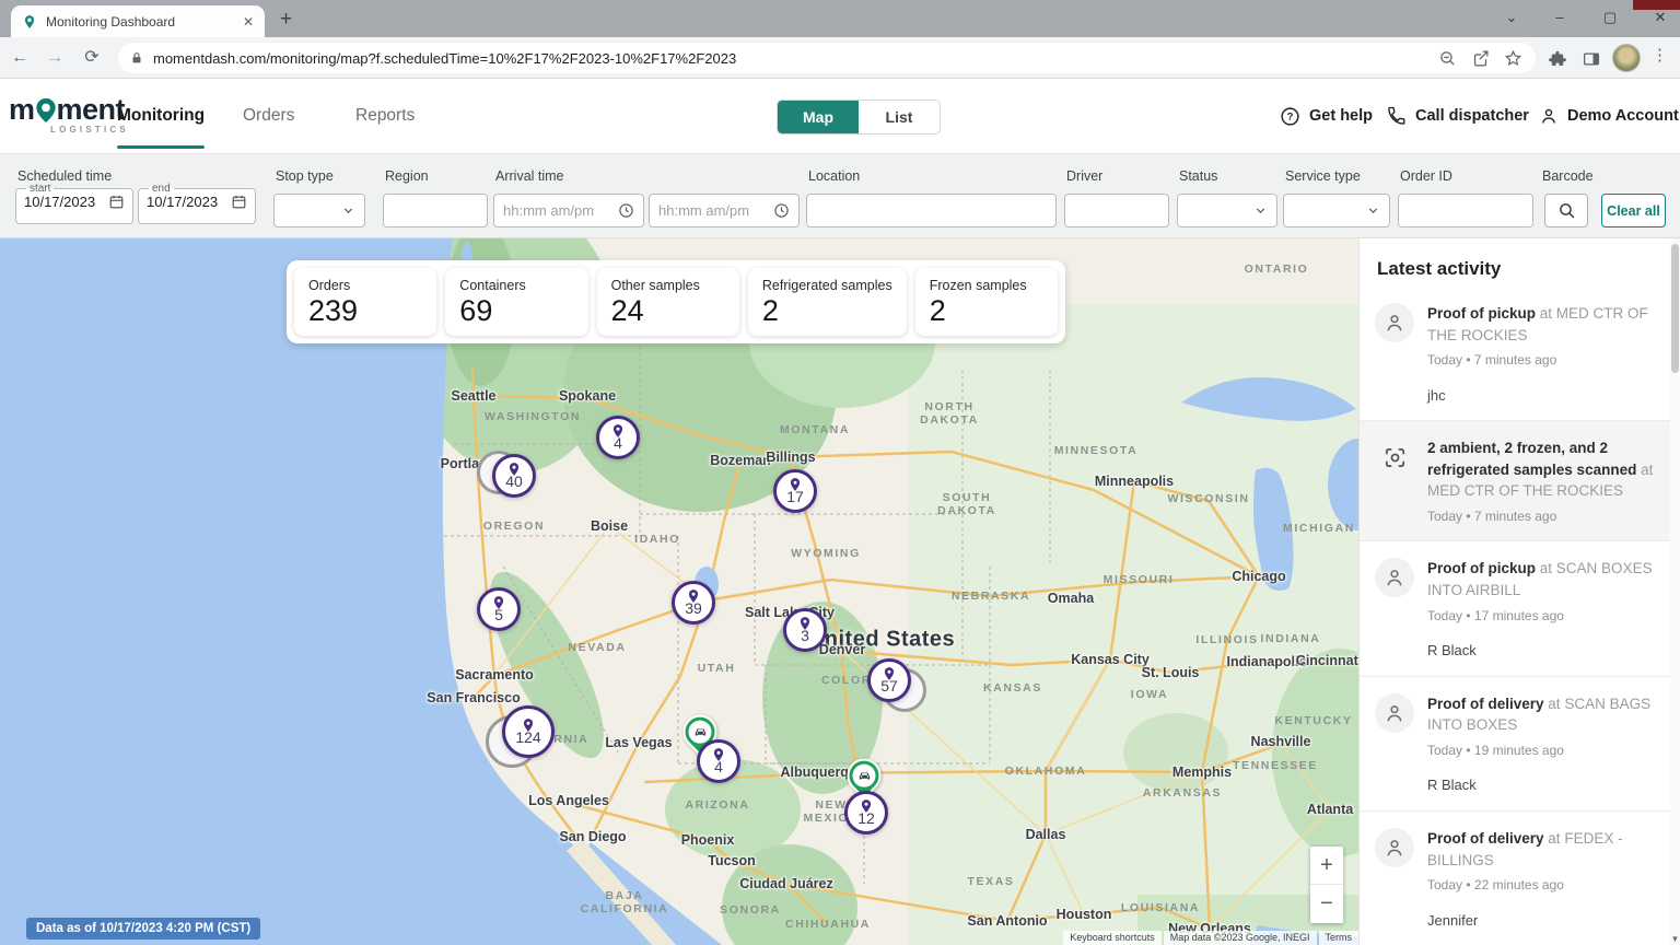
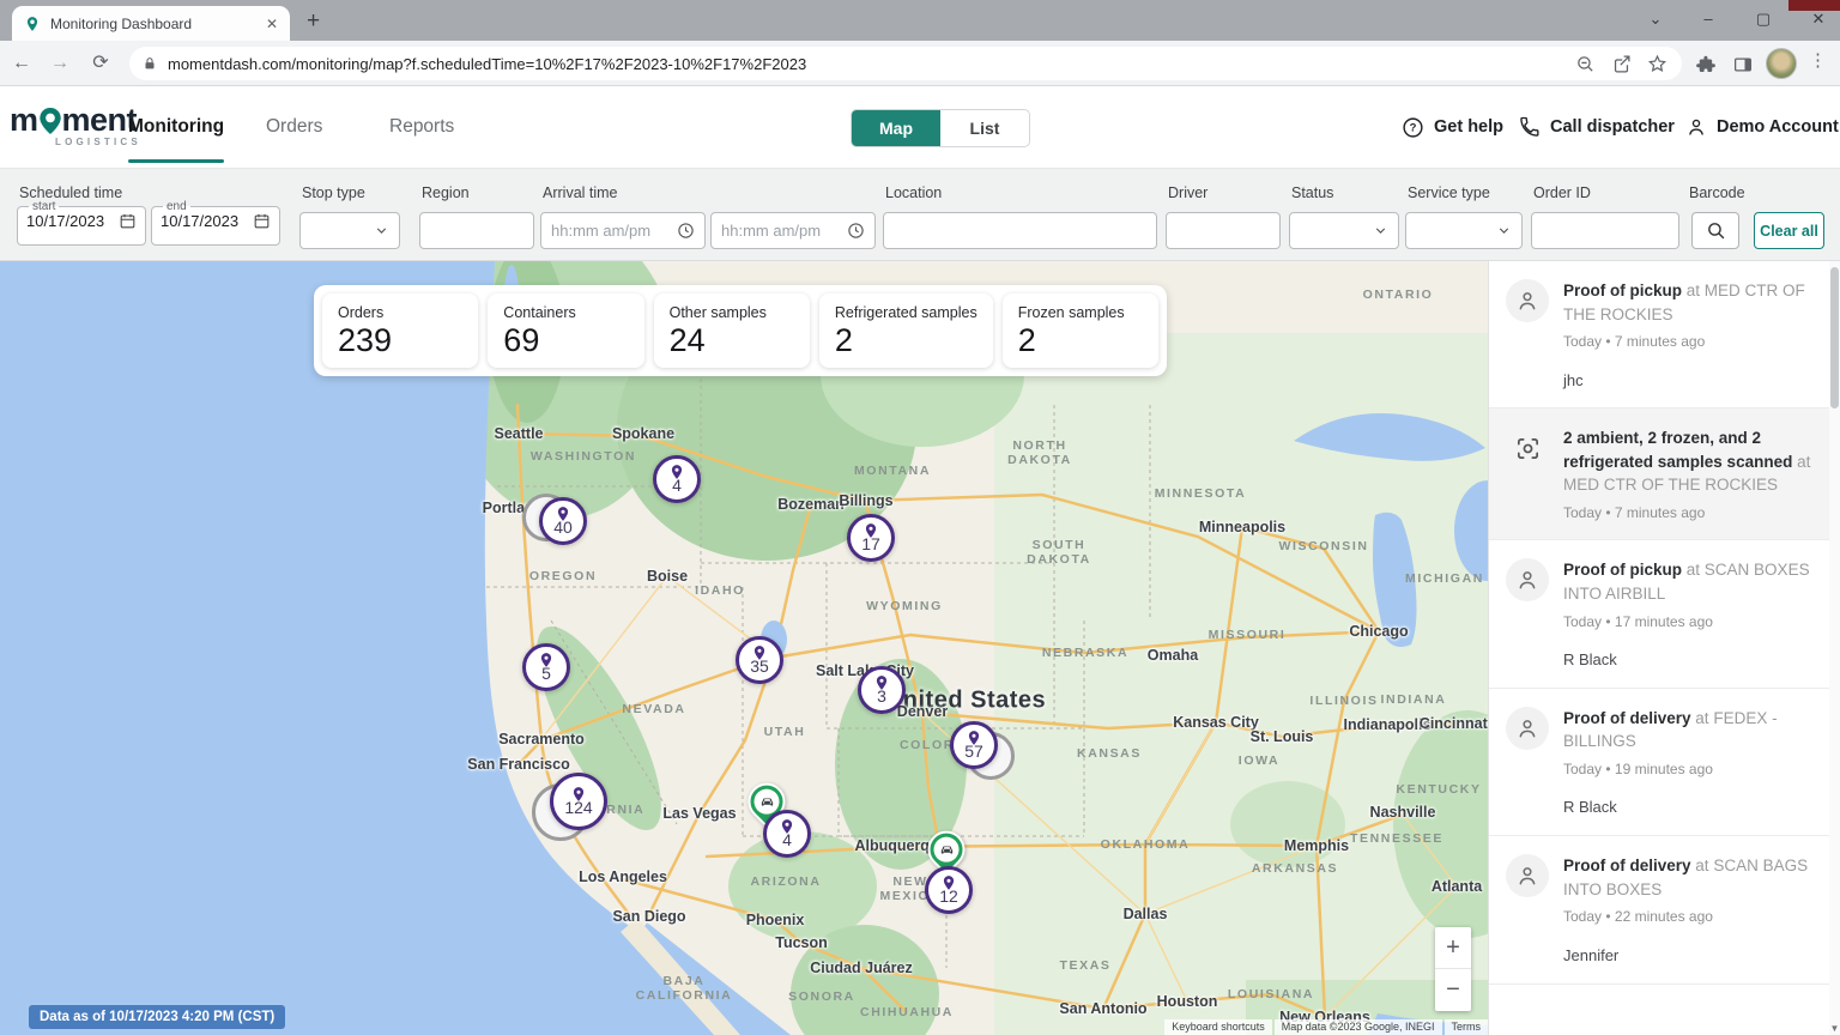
  Monitoring Dashboard
  ✕
  +
  ⌄
  –
  ▢
  ✕
  ←
  →
  ⟳
  momentdash.com/monitoring/map?f.scheduledTime=10%2F17%2F2023-10%2F17%2F2023
  ⋮
  m
  men
  LOGISTIC
  Monitoring
  Orders
  Reports
  Map
  List
  ?
  Get help
  Call dispatcher
  Demo Account
  Scheduled time
  start
  10/17/2023
  end
  10/17/2023
  Stop type
  Region
  Arrival time
  hh:mm am/pm
  hh:mm am/pm
  Location
  Driver
  Status
  Service type
  Order ID
  Barcode
  Clear all
  nited States
  Orders
  239
  Containers
  69
  Other samples
  24
  Refrigerated samples
  2
  Frozen samples
  2
  +
  −
  Data as of 10/17/2023 4:20 PM (CST)
  Keyboard shortcuts
  Map data ©2023 Google, INEGI
  Terms
  WASHINGTON
  MONTANA
  NORTH
  DAKOTA
  MINNESOTA
  OREGON
  IDAHO
  WYOMING
  SOUTH
  DAKOTA
  WISCONSIN
  MICHIGAN
  NEVADA
  UTAH
  NEBRASKA
  MISSOURI
  ILLINOIS
  INDIANA
  KANSAS
  IOWA
  KENTUCKY
  TENNESSEE
  ARIZONA
  NEW
  MEXIC
  OKLAHOMA
  ARKANSAS
  TEXAS
  LOUISIANA
  CHIHUAHUA
  SONORA
  BAJA
  CALIFORNIA
  ONTARIO
  Seattle
  Spokane
  Portla
  Bozeman
  Billings
  Minneapolis
  Boise
  Omaha
  Chicago
  Denver
  Salt Laity
  Sacramento
  San Francisco
  Kansas City
  St. Louis
  Indianapolis
  Cincinnat
  Las Vegas
  Nashville
  Memphis
  Los Angeles
  San Diego
  Phoenix
  Tucson
  Albuquerq
  Ciudad Juárez
  Dallas
  Atlanta
  Houston
  San Antonio
  New Orleans
  4
  40
  17
  5
- 39
+ 35
  3
  57
  124
  4
  12
- Latest activity
  Proof of pickup at MED CTR OF THE ROCKIES
  Today • 7 minutes ago
  jhc
  2 ambient, 2 frozen, and 2 refrigerated samples scanned at MED CTR OF THE ROCKIES
  Today • 7 minutes ago
  Proof of pickup at SCAN BOXES INTO AIRBILL
  Today • 17 minutes ago
  R Black
- Proof of delivery at SCAN BAGS INTO BOXES
+ Proof of delivery at FEDEX - BILLINGS
  Today • 19 minutes ago
  R Black
- Proof of delivery at FEDEX - BILLINGS
+ Proof of delivery at SCAN BAGS INTO BOXES
  Today • 22 minutes ago
  Jennifer
  ▼
